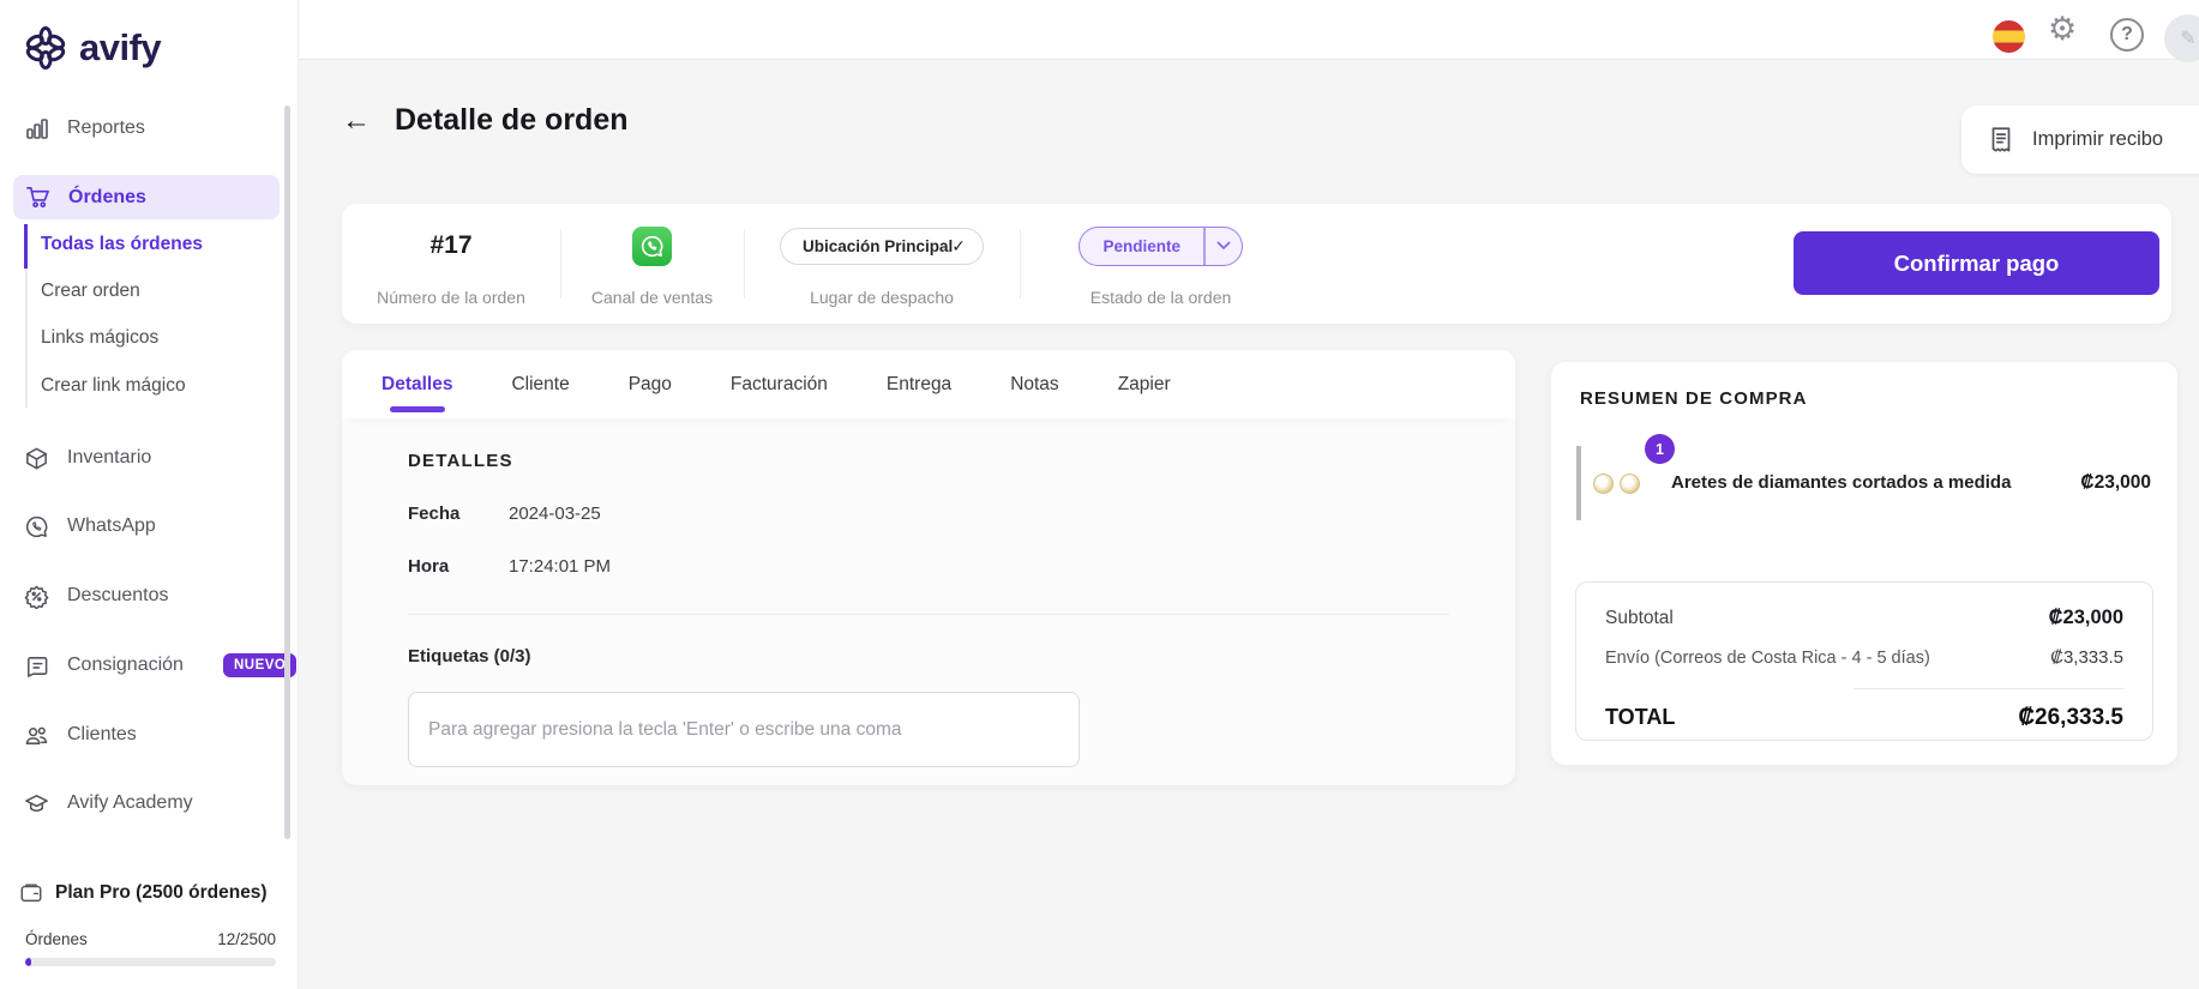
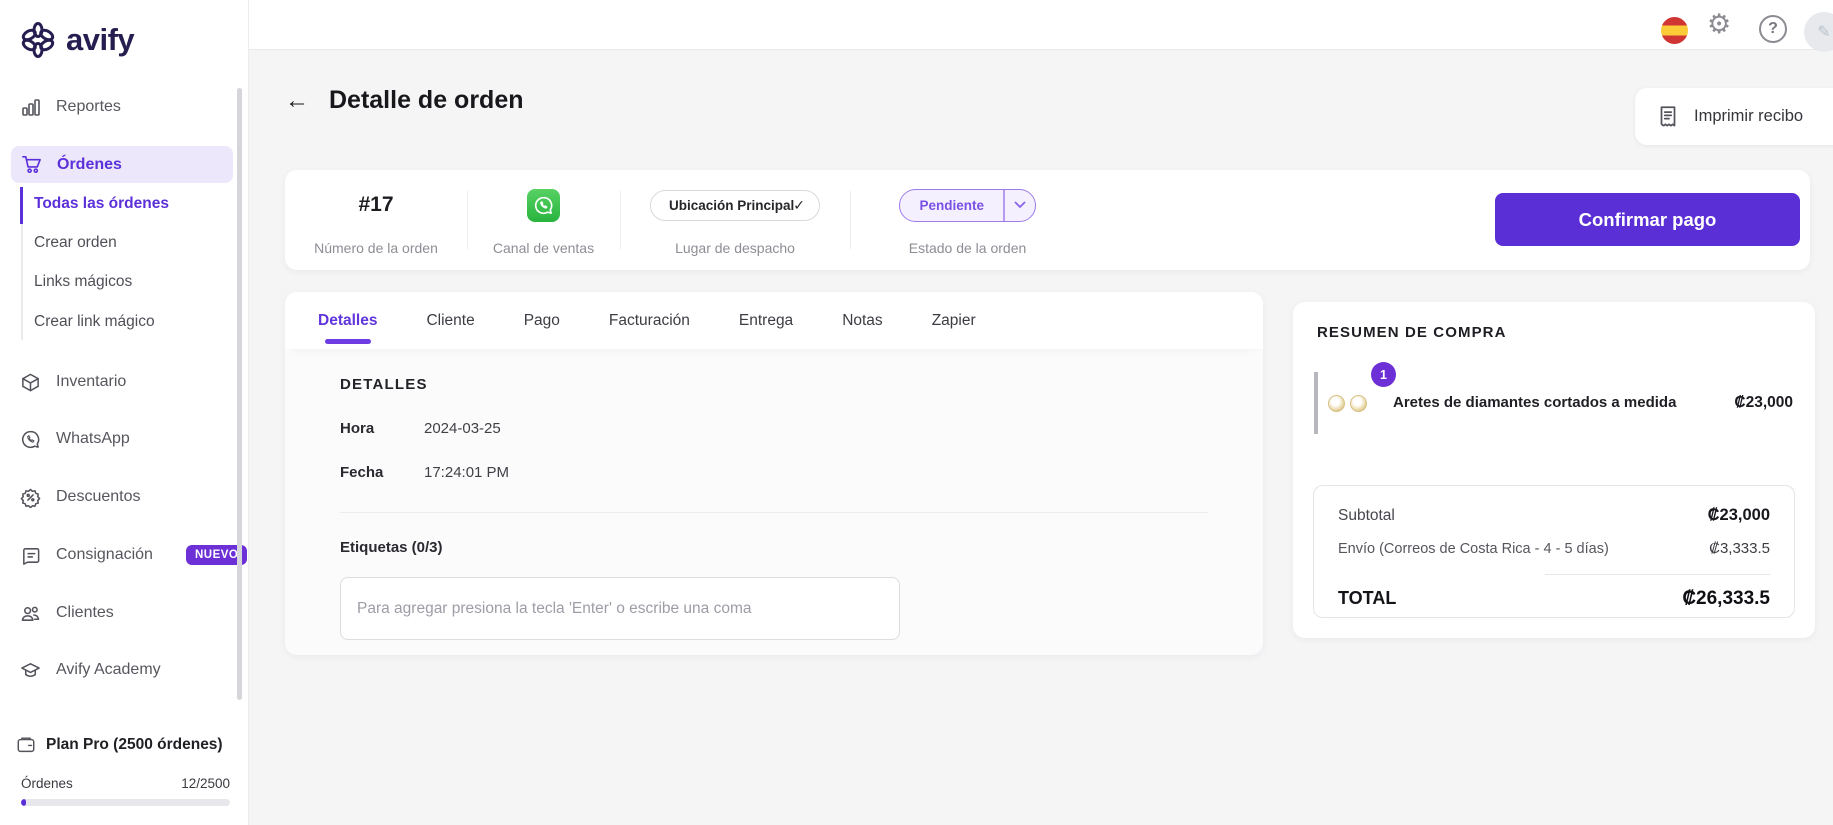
  avify
  Reportes
  Órdenes
  Todas las órdenes
  Crear orden
  Links mágicos
  Crear link mágico
  Inventario
  WhatsApp
  Descuentos
  Consignación
  NUEVO
  Clientes
  Avify Academy
  Plan Pro (2500 órdenes)
  Órdenes
  12/2500
  ⚙
  ?
  ✎
  ←
  Detalle de orden
  Imprimir recibo
  #17
  Número de la orden
  Canal de ventas
  Ubicación Principal
  ✓
  Lugar de despacho
  Pendiente
  Estado de la orden
  Confirmar pago
  Detalles
  Cliente
  Pago
  Facturación
  Entrega
  Notas
  Zapier
  DETALLES
- Fecha
+ Hora
  2024-03-25
- Hora
+ Fecha
  17:24:01 PM
  Etiquetas (0/3)
  Para agregar presiona la tecla 'Enter' o escribe una coma
  RESUMEN DE COMPRA
  1
  Aretes de diamantes cortados a medida
  ₡23,000
  Subtotal
  ₡23,000
  Envío (Correos de Costa Rica - 4 - 5 días)
  ₡3,333.5
  TOTAL
  ₡26,333.5
